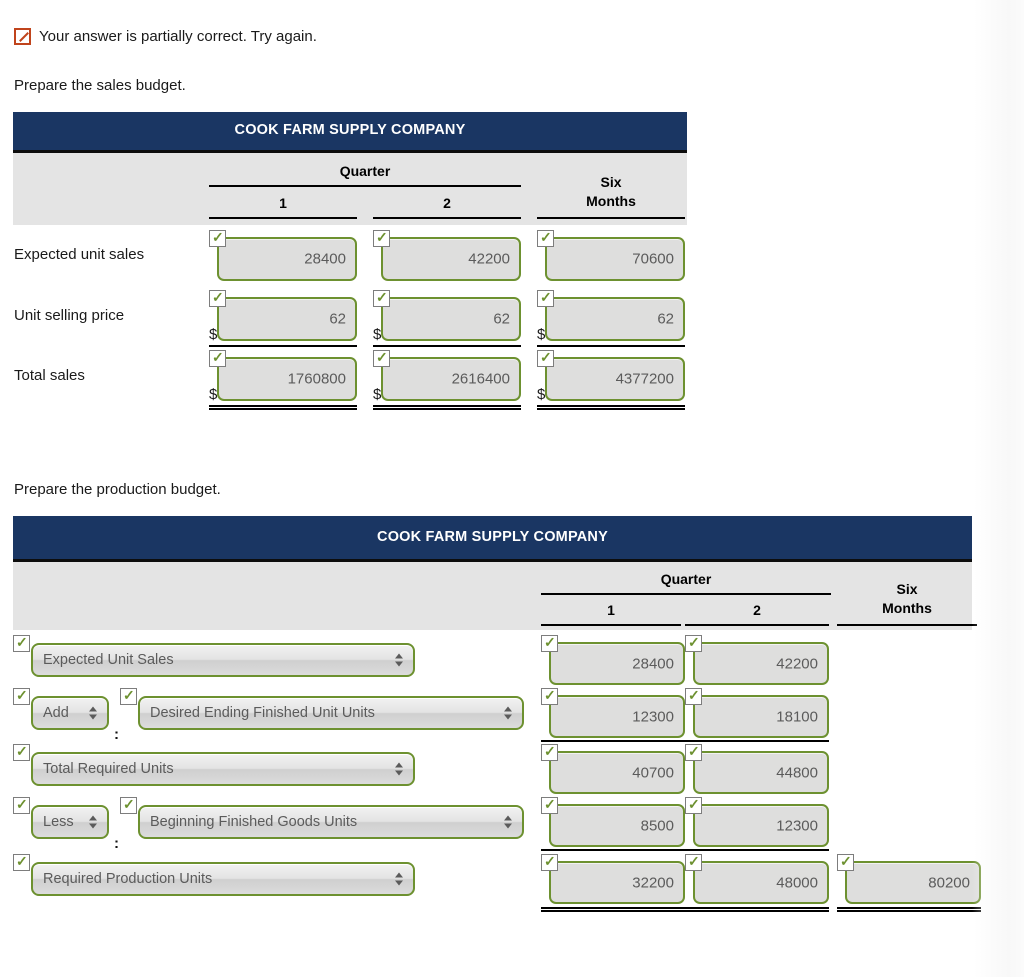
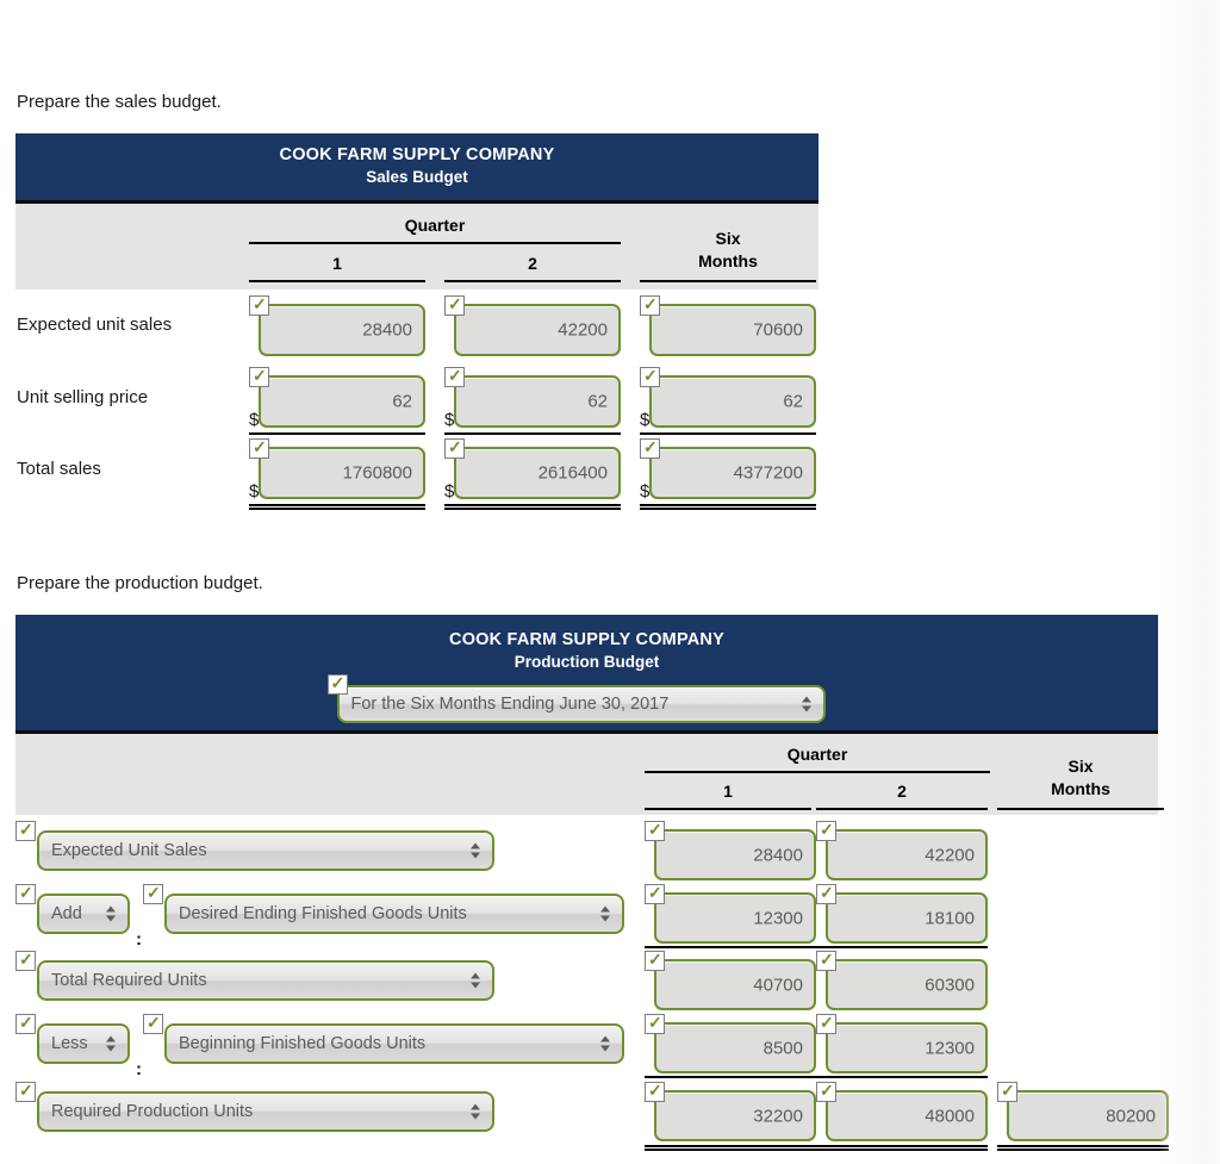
- Your answer is partially correct. Try again.
  Prepare the sales budget.
  Prepare the production budget.
  COOK FARM SUPPLY COMPANY
+ Sales Budget
  Quarter
  1
  2
  Six
  Months
  Expected unit sales
  28400
  42200
  70600
  Unit selling price
  $
  62
  $
  62
  $
  62
  Total sales
  $
  1760800
  $
  2616400
  $
  4377200
  COOK FARM SUPPLY COMPANY
+ Production Budget
+ For the Six Months Ending June 30, 2017
  Quarter
  1
  2
  Six
  Months
  Expected Unit Sales
  28400
  42200
  Add
  :
- Desired Ending Finished Unit Units
+ Desired Ending Finished Goods Units
  12300
  18100
  Total Required Units
  40700
- 44800
+ 60300
  Less
  :
  Beginning Finished Goods Units
  8500
  12300
  Required Production Units
  32200
  48000
  80200
